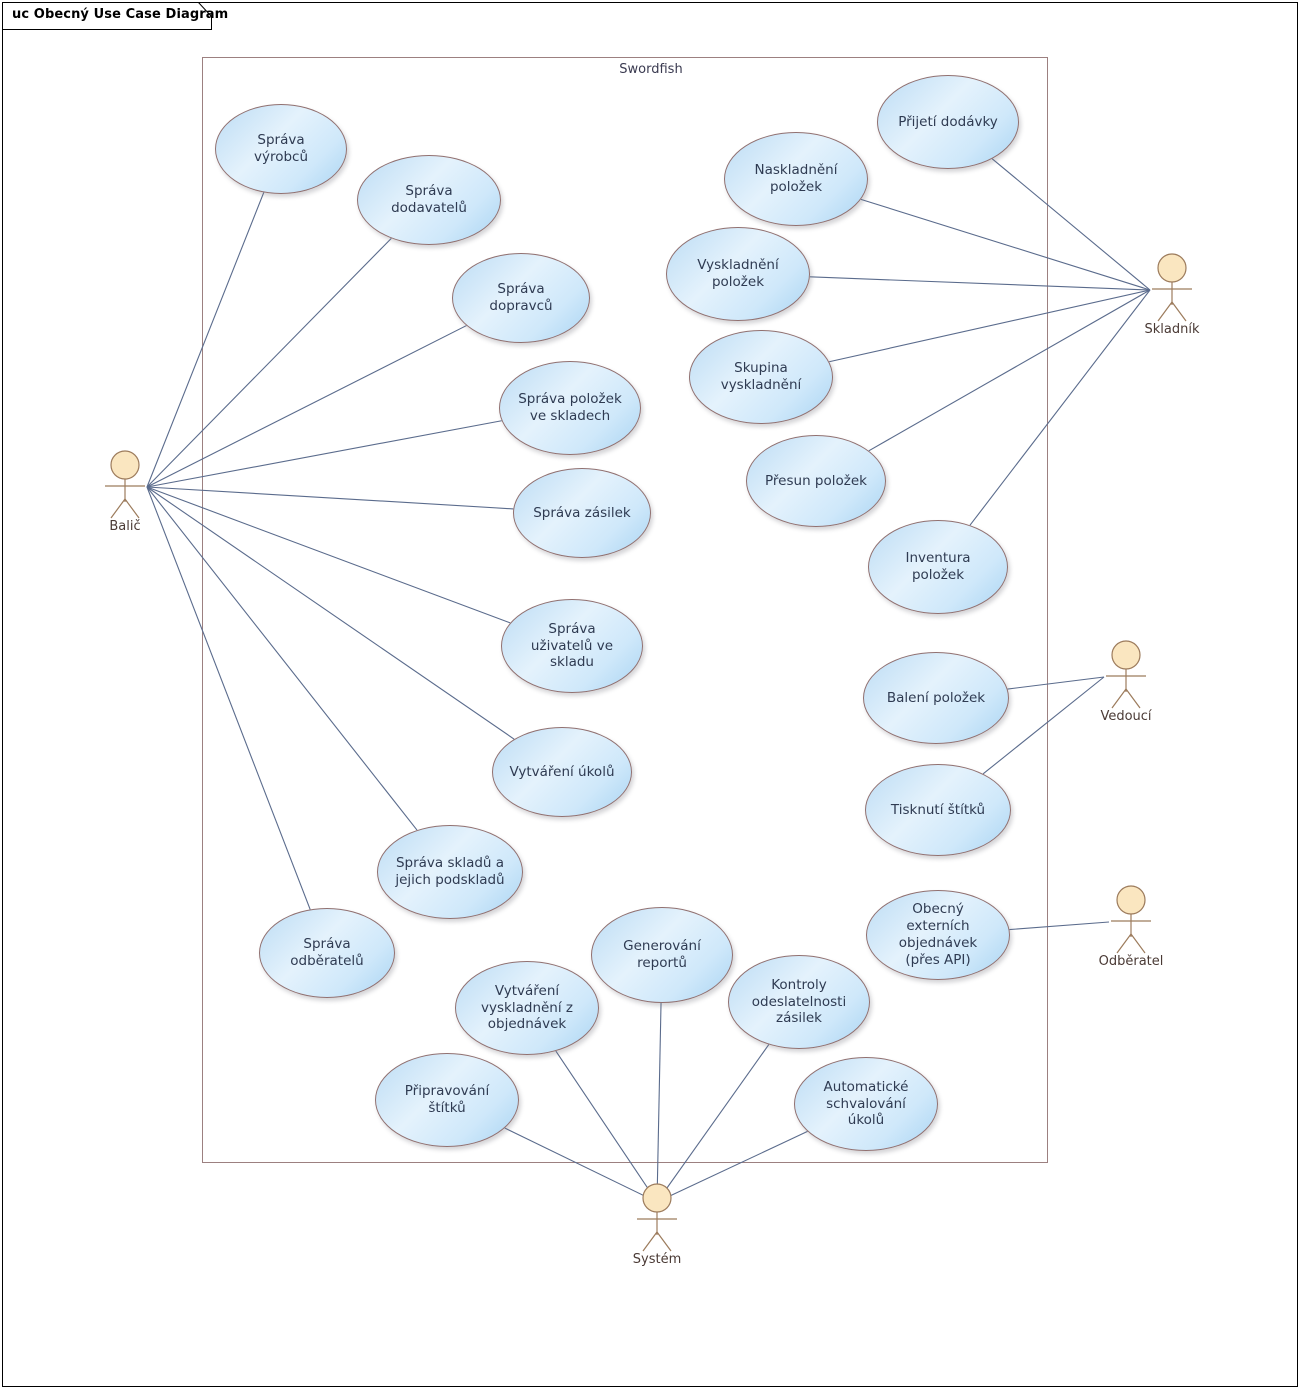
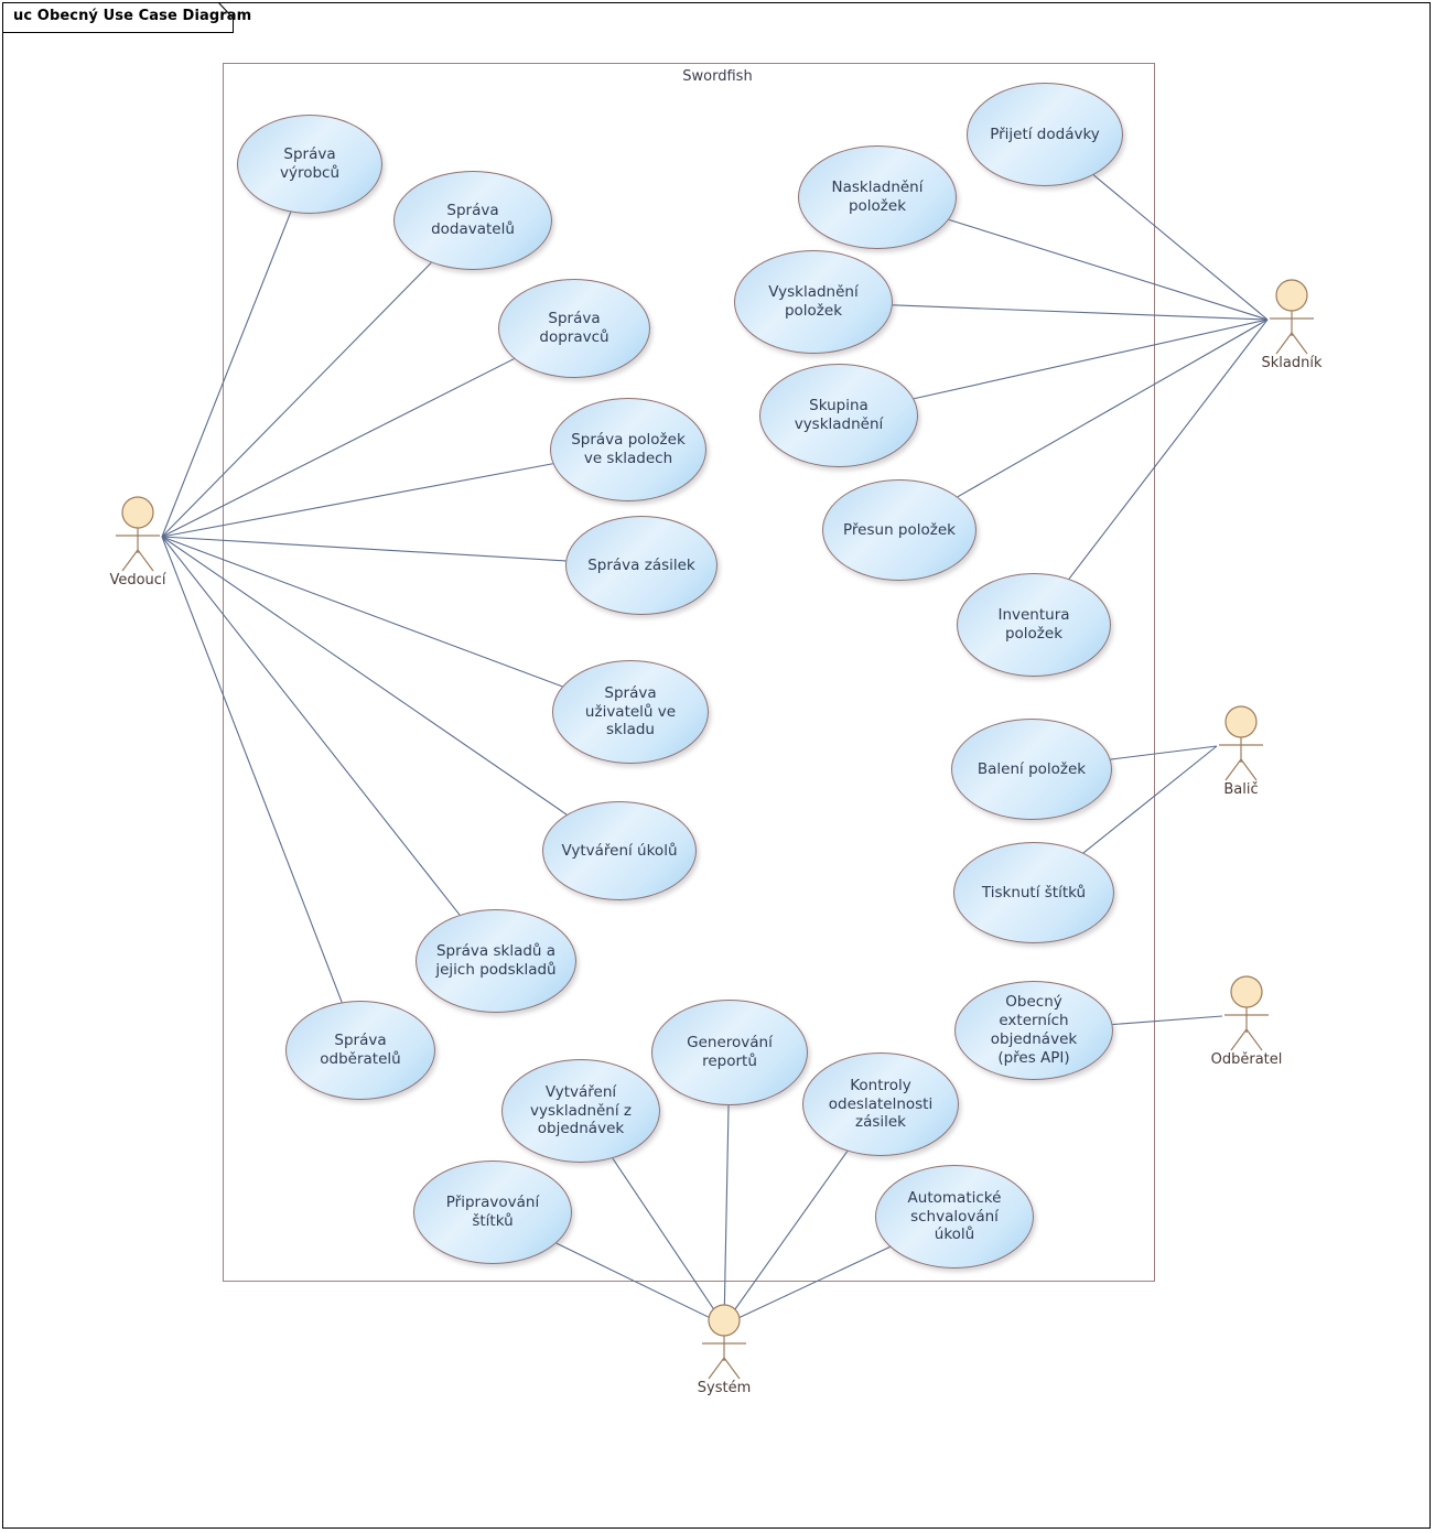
  uc Obecný Use Case Diagram
  Swordfish
  Správa výrobců
  Správa dodavatelů
  Správa dopravců
  Správa položek ve skladech
  Správa zásilek
  Správa uživatelů ve skladu
  Vytváření úkolů
  Správa skladů a jejich podskladů
  Správa odběratelů
  Vytváření vyskladnění z objednávek
  Připravování štítků
  Generování reportů
  Kontroly odeslatelnosti zásilek
  Automatické schvalování úkolů
  Přijetí dodávky
  Naskladnění položek
  Vyskladnění položek
  Skupina vyskladnění
  Přesun položek
  Inventura položek
  Balení položek
  Tisknutí štítků
  Obecný externích objednávek (přes API)
- Balič
+ Vedoucí
  Skladník
- Vedoucí
+ Balič
  Odběratel
  Systém
